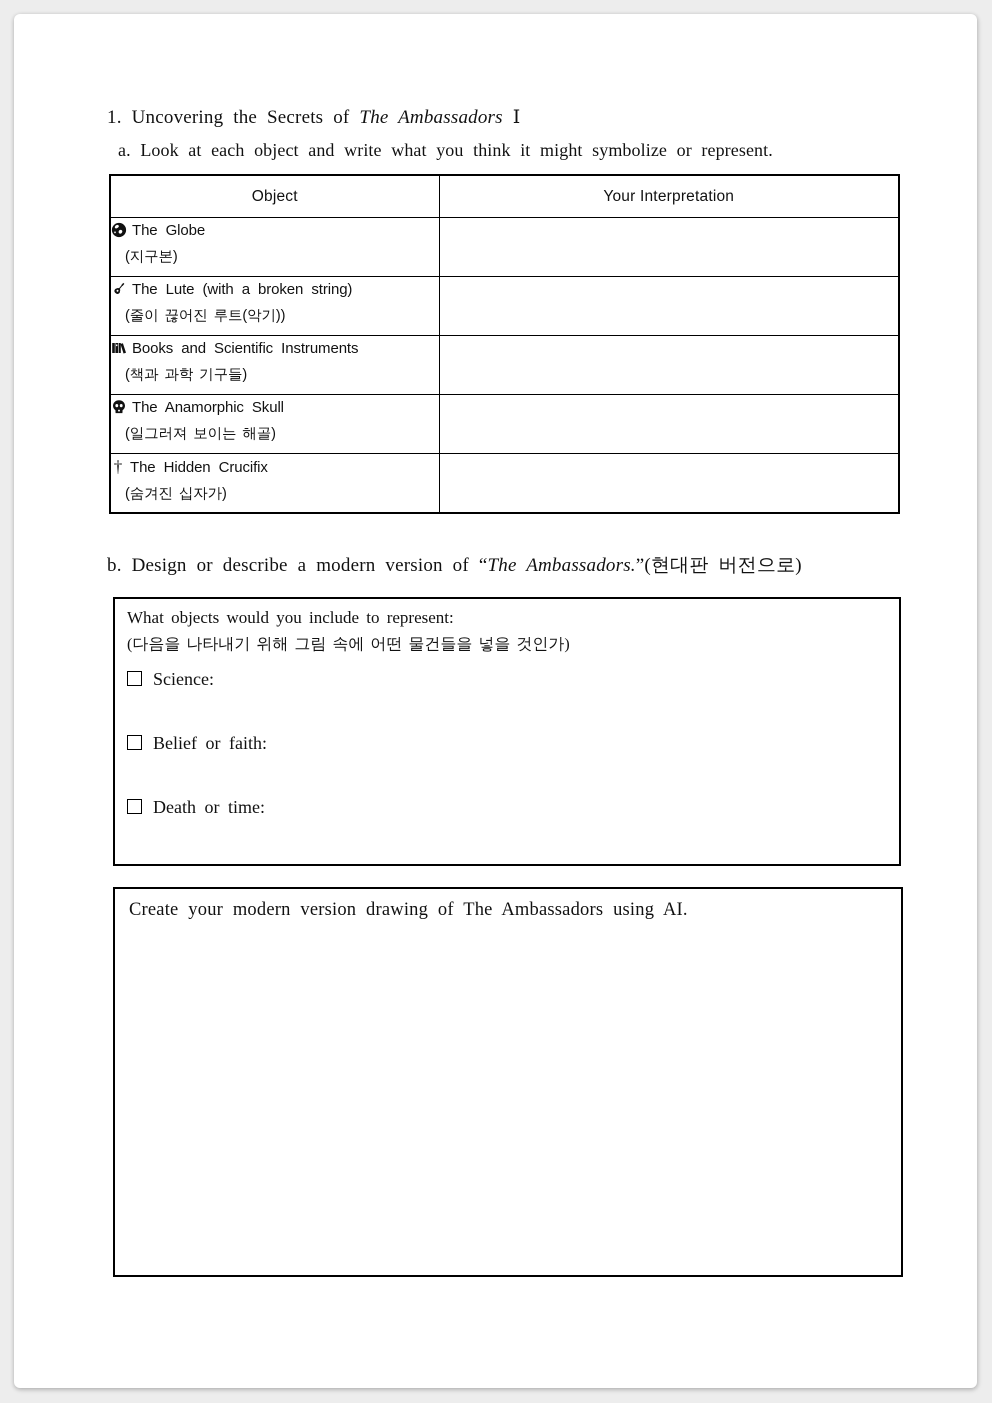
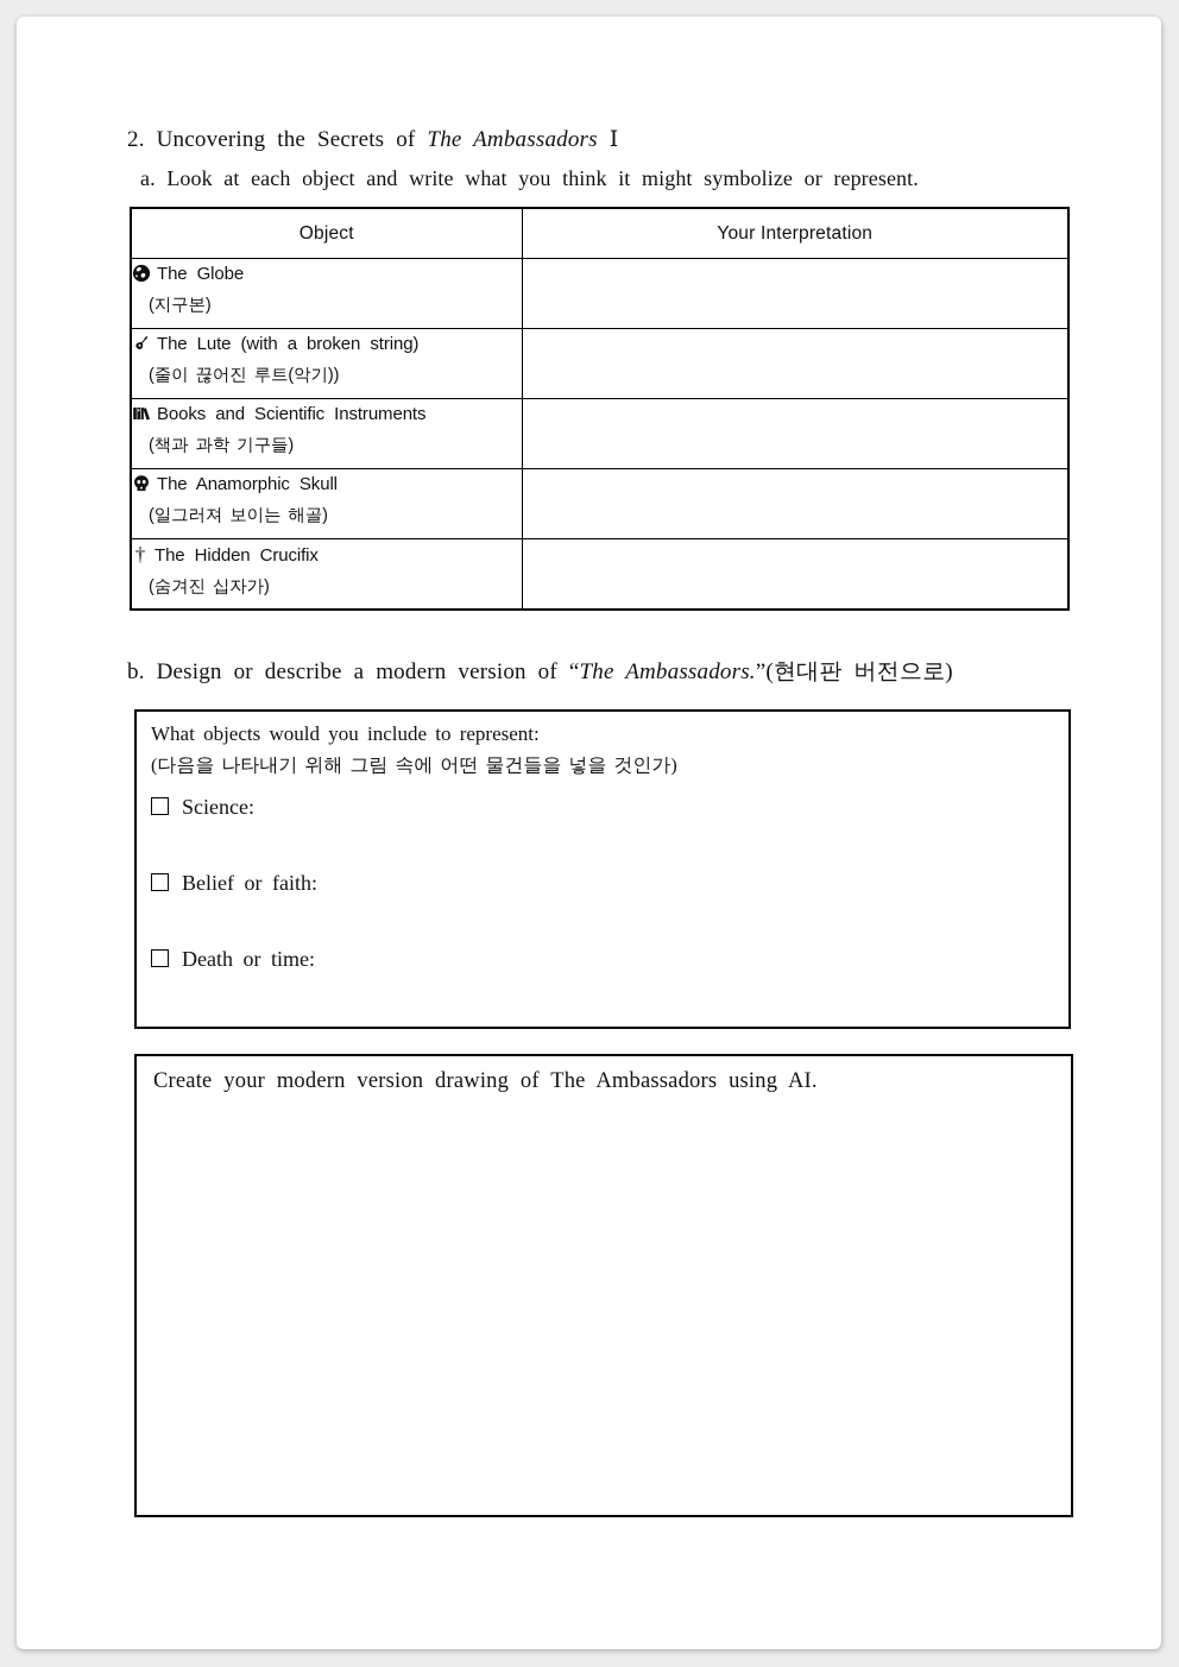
- 1. Uncovering the Secrets of The Ambassadors Ⅰ
+ 2. Uncovering the Secrets of The Ambassadors Ⅰ
  a. Look at each object and write what you think it might symbolize or represent.
  Object	Your Interpretation
  The Globe (지구본)
  The Lute (with a broken string) (줄이 끊어진 루트(악기))
  Books and Scientific Instruments (책과 과학 기구들)
  The Anamorphic Skull (일그러져 보이는 해골)
  † The Hidden Crucifix (숨겨진 십자가)
  b. Design or describe a modern version of “The Ambassadors.”(현대판 버전으로)
  What objects would you include to represent:
  (다음을 나타내기 위해 그림 속에 어떤 물건들을 넣을 것인가)
  Science:
  Belief or faith:
  Death or time:
  Create your modern version drawing of The Ambassadors using AI.
